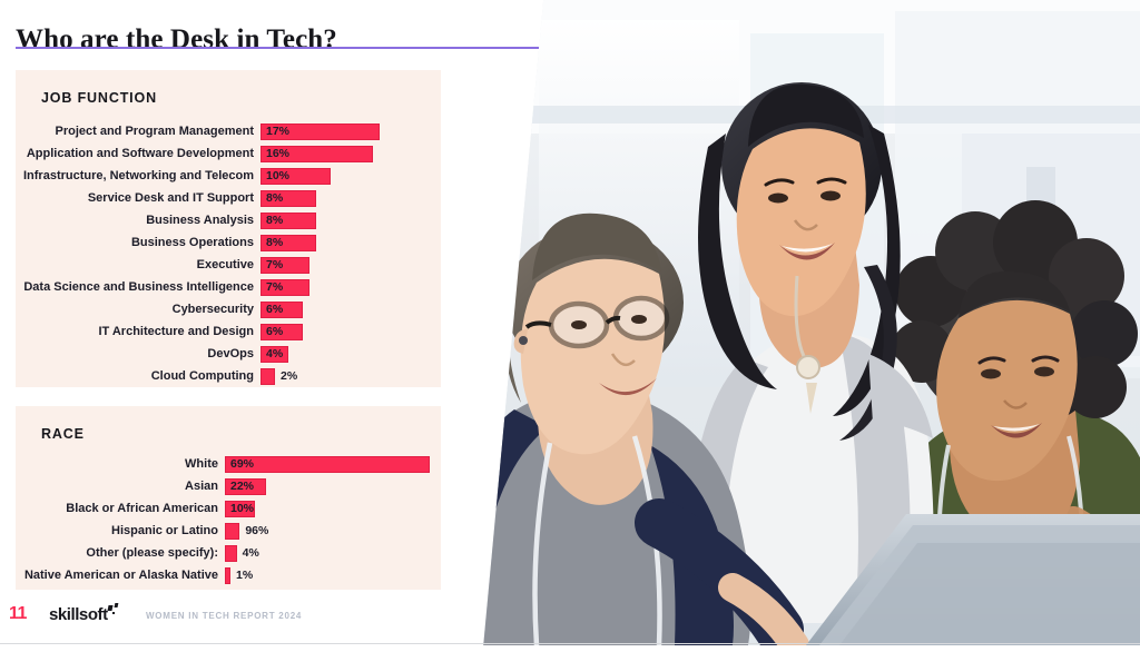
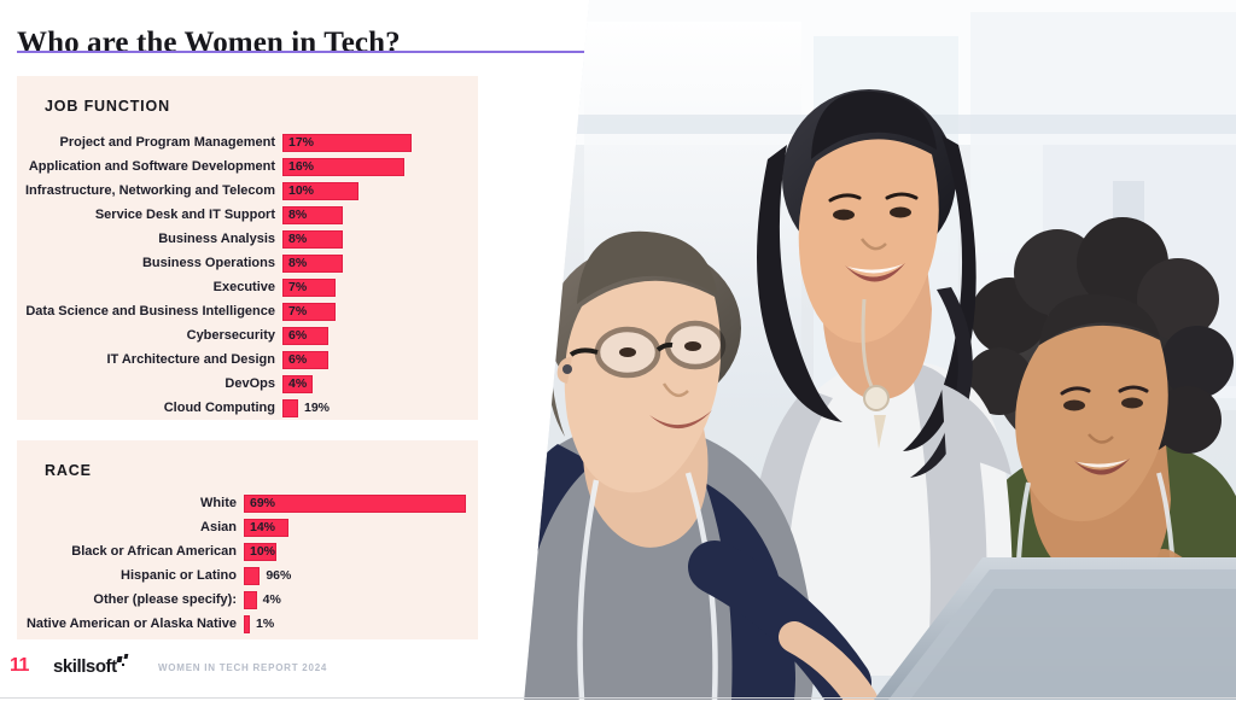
- Who are the Desk in Tech?
+ Who are the Women in Tech?
  JOB FUNCTION
  Project and Program Management
  17%
  Application and Software Development
  16%
  Infrastructure, Networking and Telecom
  10%
  Service Desk and IT Support
  8%
  Business Analysis
  8%
  Business Operations
  8%
  Executive
  7%
  Data Science and Business Intelligence
  7%
  Cybersecurity
  6%
  IT Architecture and Design
  6%
  DevOps
  4%
  Cloud Computing
- 2%
+ 19%
  RACE
  White
  69%
  Asian
- 22%
+ 14%
  Black or African American
  10%
  Hispanic or Latino
  96%
  Other (please specify):
  4%
  Native American or Alaska Native
  1%
  11
  skillsoft
  WOMEN IN TECH REPORT 2024
